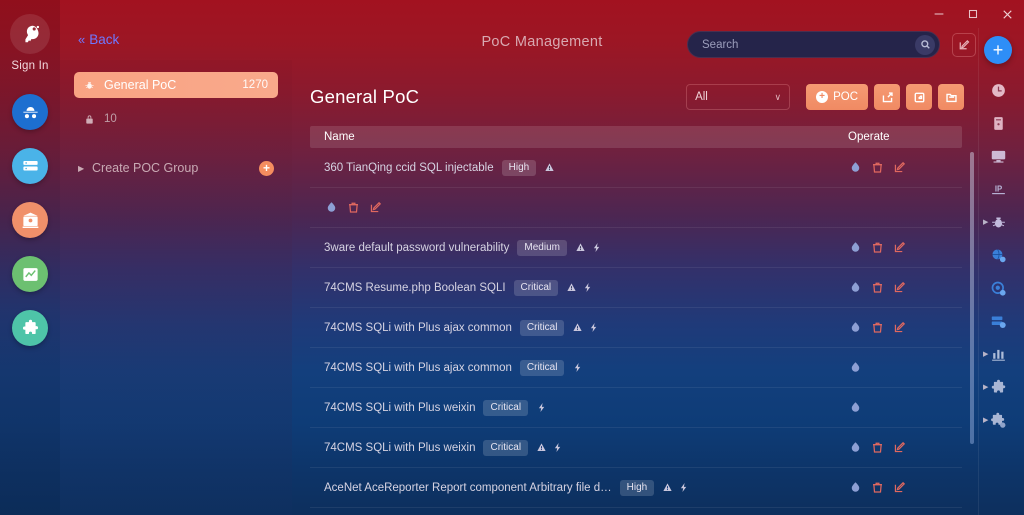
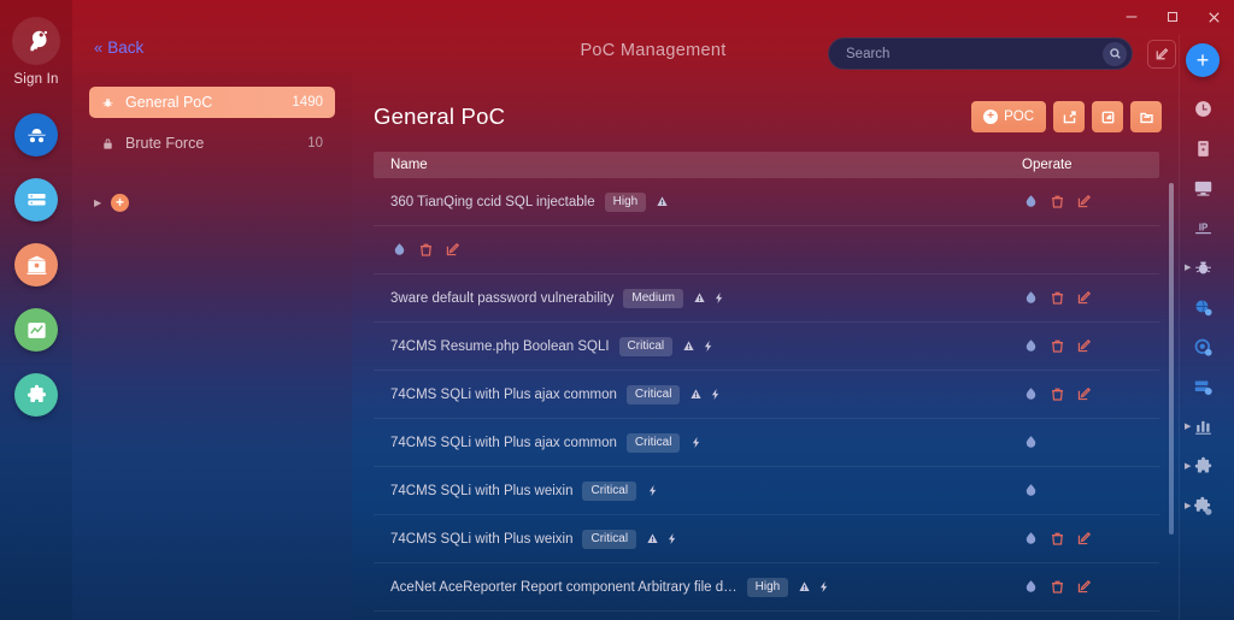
  Sign In
  «
  Back
  PoC Management
  Search
  General PoC
- 1270
+ 1490
+ Brute Force
  10
  ▶
- Create POC Group
  +
  General PoC
- All
- ∨
  +
  POC
  Name
  Operate
  360 TianQing ccid SQL injectable
  High
  3ware default password vulnerability
  Medium
  74CMS Resume.php Boolean SQLI
  Critical
  74CMS SQLi with Plus ajax common
  Critical
  74CMS SQLi with Plus ajax common
  Critical
  74CMS SQLi with Plus weixin
  Critical
  74CMS SQLi with Plus weixin
  Critical
  AceNet AceReporter Report component Arbitrary file d…
  High
  +
  IP
